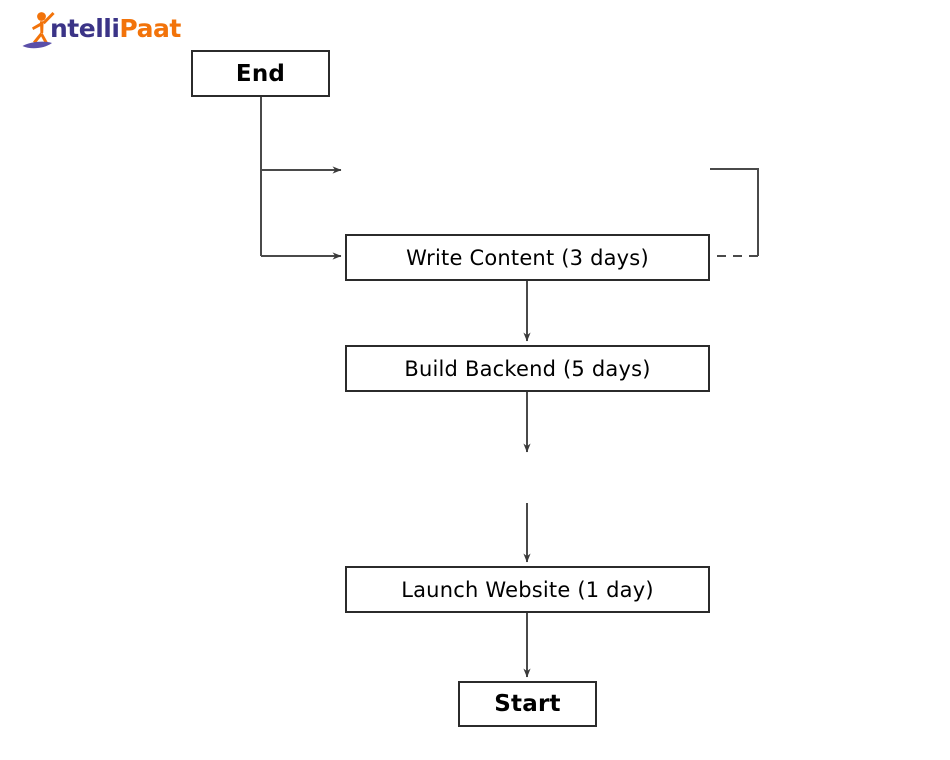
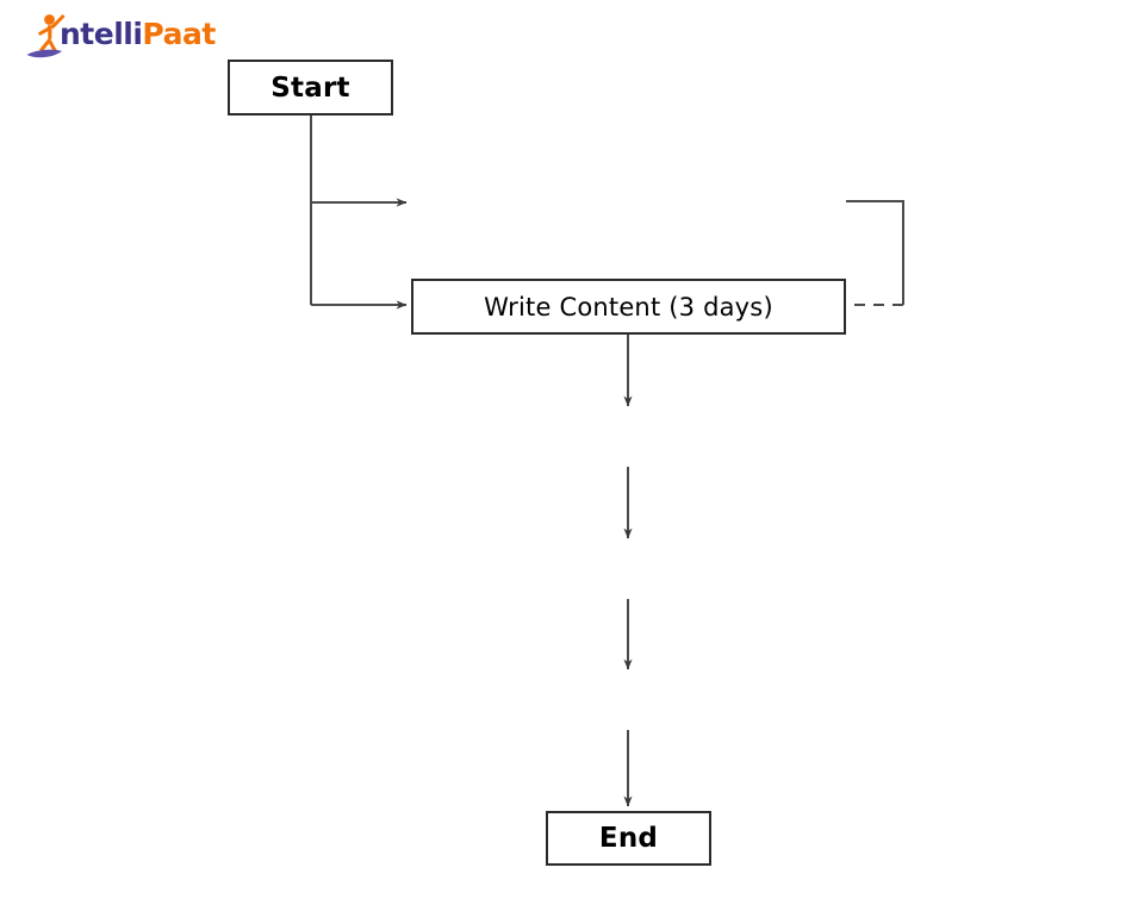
  ntelliPaat
- End
+ Start
  Write Content (3 days)
- Build Backend (5 days)
- Launch Website (1 day)
- Start
+ End
